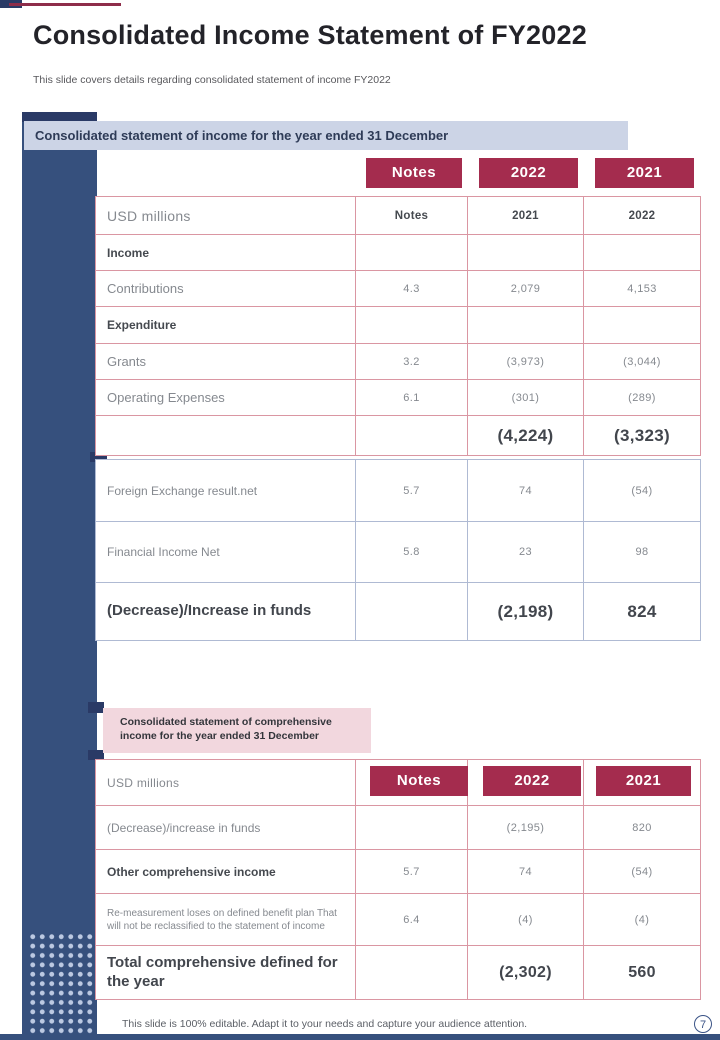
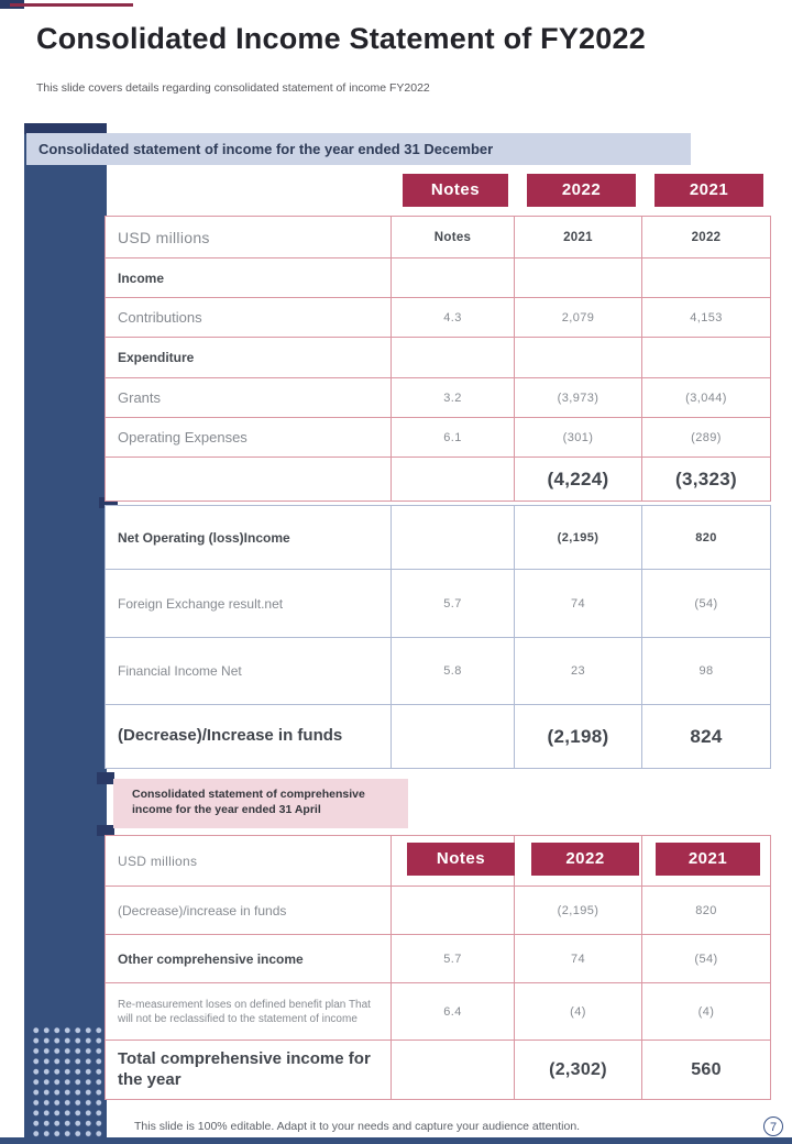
  Consolidated Income Statement of FY2022
  This slide covers details regarding consolidated statement of income FY2022
  Consolidated statement of income for the year ended 31 December
  Notes
  2022
  2021
  USD millions	Notes	2021	2022
  Income
  Contributions	4.3	2,079	4,153
  Expenditure
  Grants	3.2	(3,973)	(3,044)
  Operating Expenses	6.1	(301)	(289)
  		(4,224)	(3,323)
+ Net Operating (loss)Income		(2,195)	820
  Foreign Exchange result.net	5.7	74	(54)
  Financial Income Net	5.8	23	98
  (Decrease)/Increase in funds		(2,198)	824
- Consolidated statement of comprehensive income for the year ended 31 December
+ Consolidated statement of comprehensive income for the year ended 31 April
  USD millions
  (Decrease)/increase in funds		(2,195)	820
  Other comprehensive income	5.7	74	(54)
  Re-measurement loses on defined benefit plan That will not be reclassified to the statement of income	6.4	(4)	(4)
- Total comprehensive defined for the year		(2,302)	560
+ Total comprehensive income for the year		(2,302)	560
  Notes
  2022
  2021
  This slide is 100% editable. Adapt it to your needs and capture your audience attention.
  7
